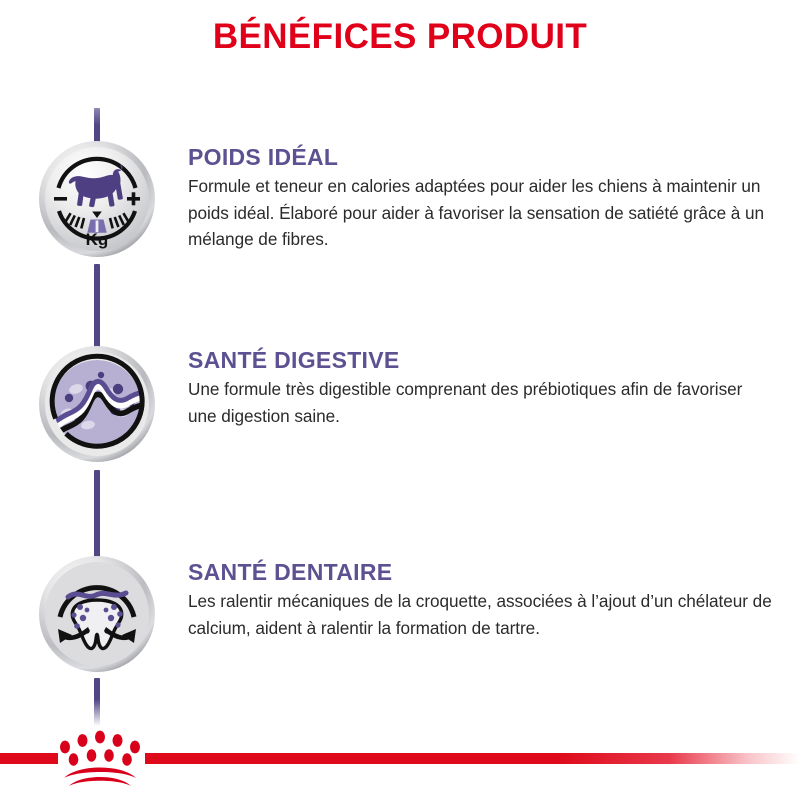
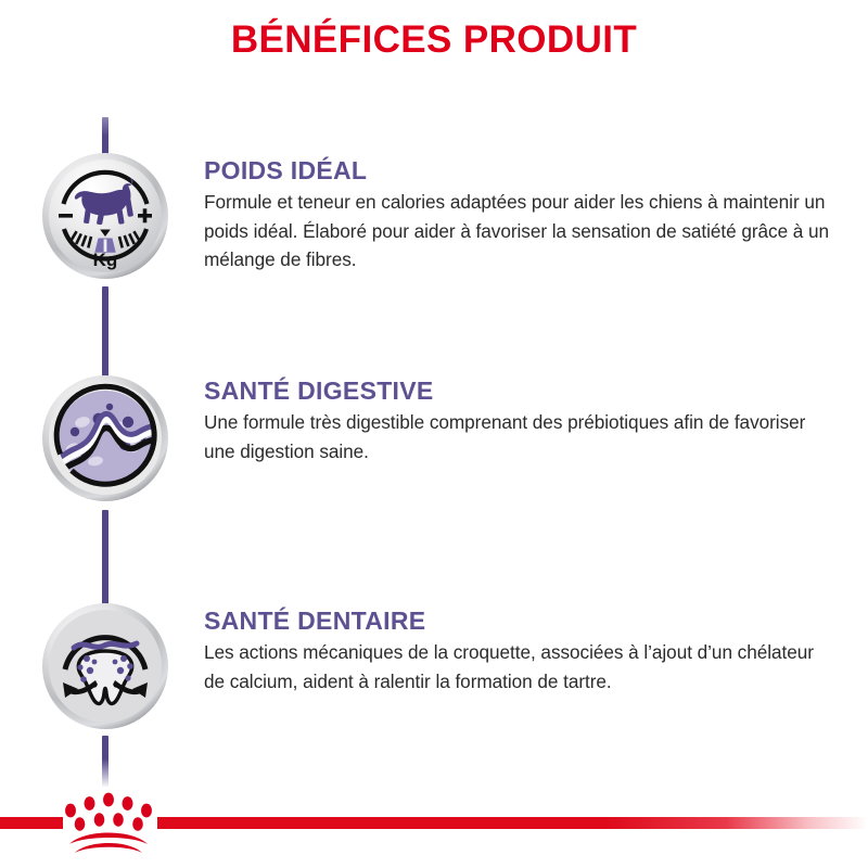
  BÉNÉFICES PRODUIT
  Kg
  POIDS IDÉAL
  Formule et teneur en calories adaptées pour aider les chiens à maintenir un poids idéal. Élaboré pour aider à favoriser la sensation de satiété grâce à un mélange de fibres.
  SANTÉ DIGESTIVE
  Une formule très digestible comprenant des prébiotiques afin de favoriser une digestion saine.
  SANTÉ DENTAIRE
- Les ralentir mécaniques de la croquette, associées à l’ajout d’un chélateur de calcium, aident à ralentir la formation de tartre.
+ Les actions mécaniques de la croquette, associées à l’ajout d’un chélateur de calcium, aident à ralentir la formation de tartre.
